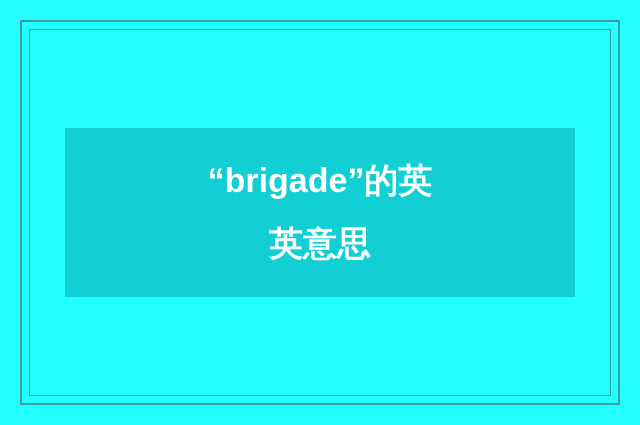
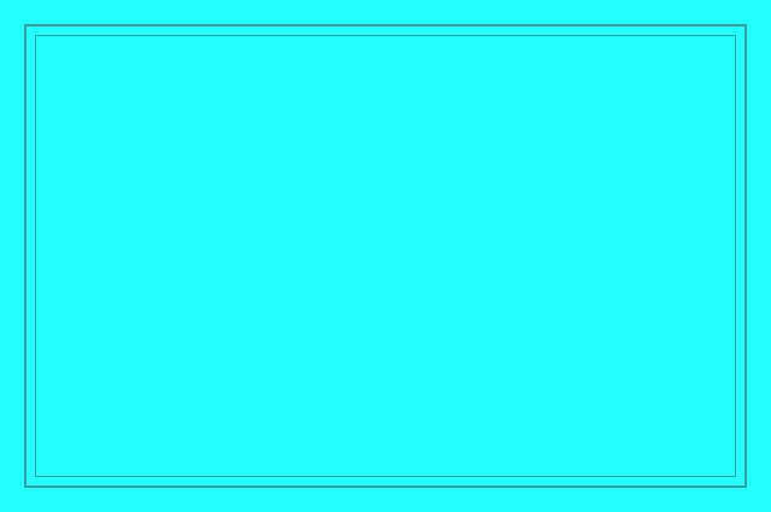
- “brigade”的英英意思
